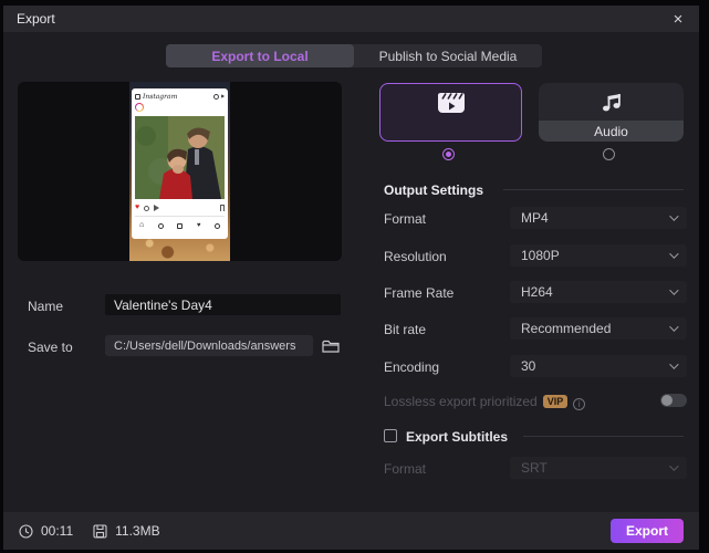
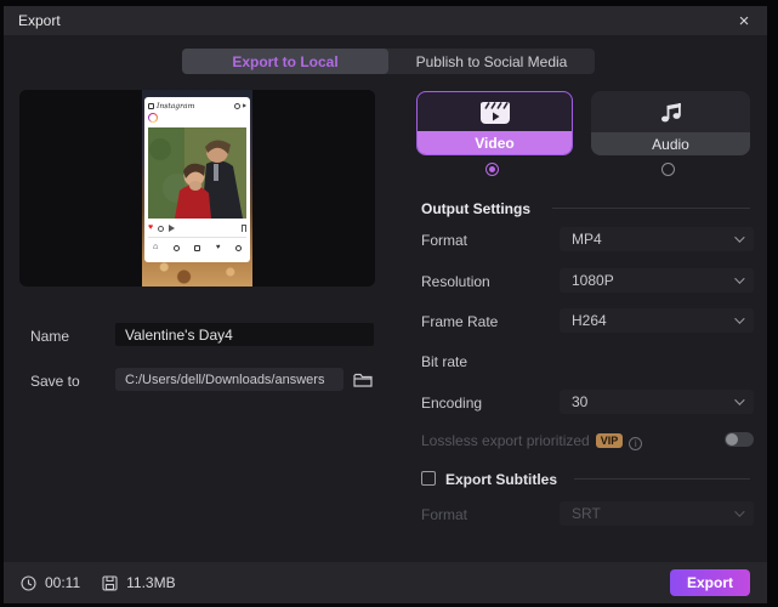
  Export
  ×
  Export to Local
  Publish to Social Media
  Name
  Valentine's Day4
  Save to
  C:/Users/dell/Downloads/answers
+ Video
  Audio
  Output Settings
  Format
  MP4
  Resolution
  1080P
  Frame Rate
  H264
  Bit rate
- Recommended
  Encoding
  30
  Lossless export prioritized VIP i
  Export Subtitles
  Format
  SRT
  00:11
  11.3MB
  Export
